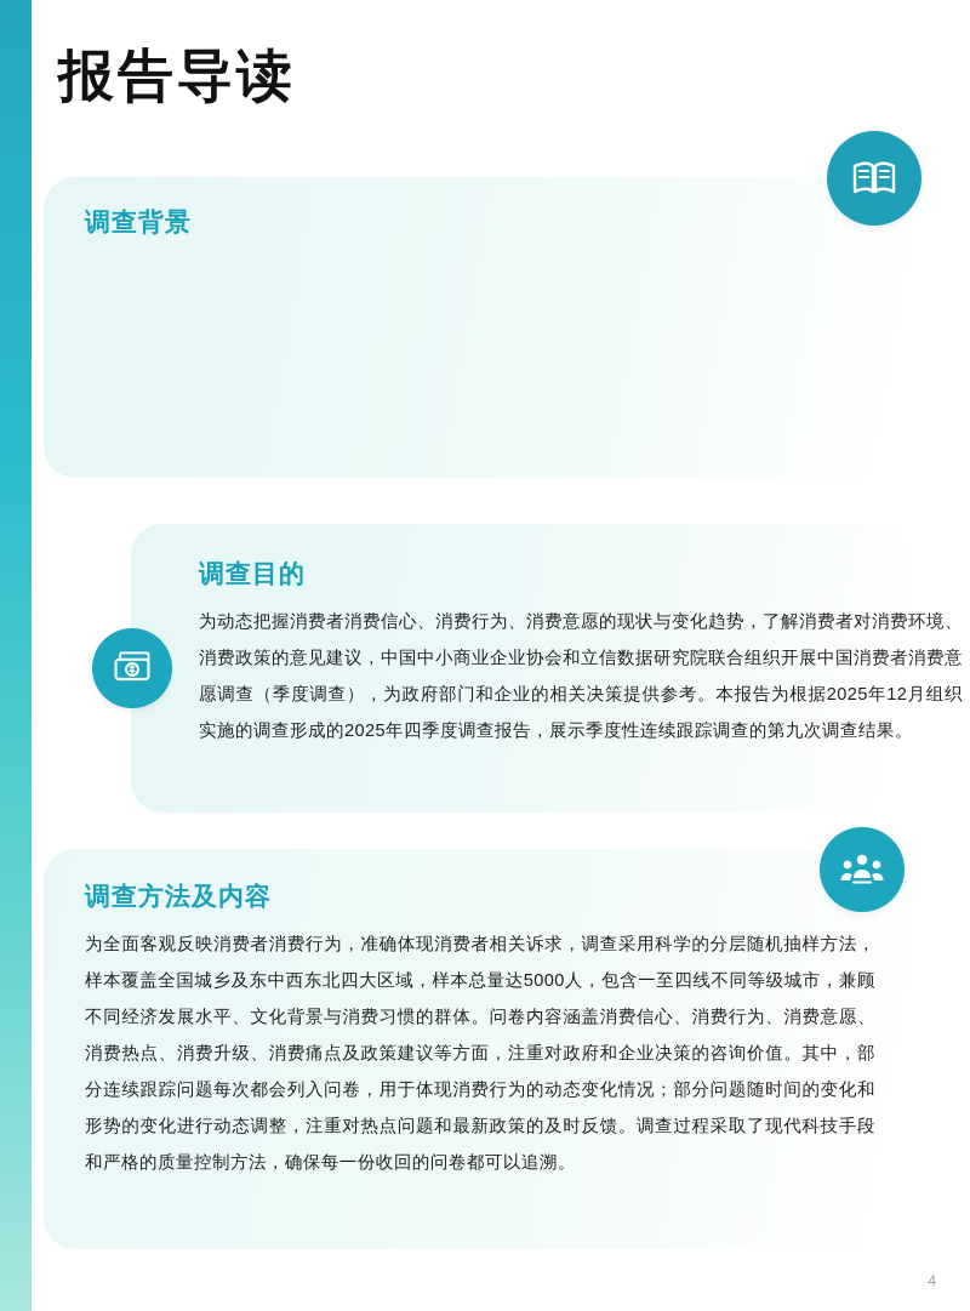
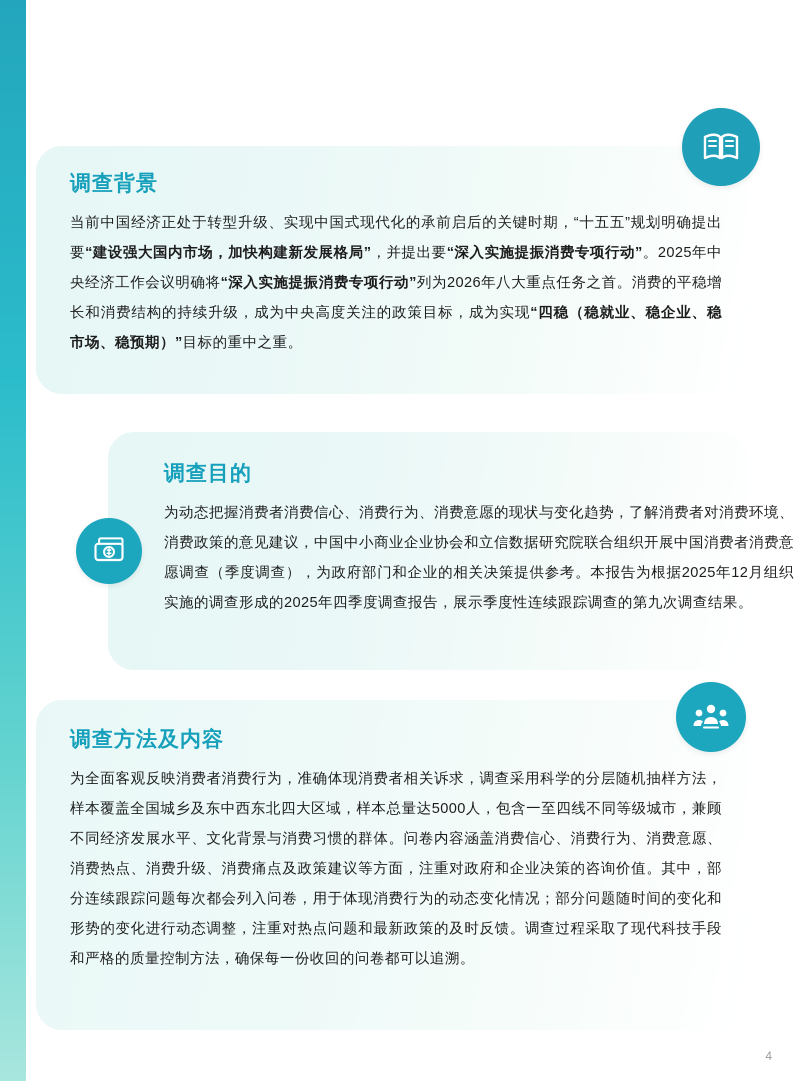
- 报告导读
  调查背景
+ 当前中国经济正处于转型升级、实现中国式现代化的承前启后的关键时期，“十五五”规划明确提出要“建设强大国内市场，加快构建新发展格局”，并提出要“深入实施提振消费专项行动”。2025年中央经济工作会议明确将“深入实施提振消费专项行动”列为2026年八大重点任务之首。消费的平稳增长和消费结构的持续升级，成为中央高度关注的政策目标，成为实现“四稳（稳就业、稳企业、稳市场、稳预期）”目标的重中之重。
  调查目的
  为动态把握消费者消费信心、消费行为、消费意愿的现状与变化趋势，了解消费者对消费环境、消费政策的意见建议，中国中小商业企业协会和立信数据研究院联合组织开展中国消费者消费意愿调查（季度调查），为政府部门和企业的相关决策提供参考。本报告为根据2025年12月组织实施的调查形成的2025年四季度调查报告，展示季度性连续跟踪调查的第九次调查结果。
  调查方法及内容
  为全面客观反映消费者消费行为，准确体现消费者相关诉求，调查采用科学的分层随机抽样方法，样本覆盖全国城乡及东中西东北四大区域，样本总量达5000人，包含一至四线不同等级城市，兼顾不同经济发展水平、文化背景与消费习惯的群体。问卷内容涵盖消费信心、消费行为、消费意愿、消费热点、消费升级、消费痛点及政策建议等方面，注重对政府和企业决策的咨询价值。其中，部分连续跟踪问题每次都会列入问卷，用于体现消费行为的动态变化情况；部分问题随时间的变化和形势的变化进行动态调整，注重对热点问题和最新政策的及时反馈。调查过程采取了现代科技手段和严格的质量控制方法，确保每一份收回的问卷都可以追溯。
  4
